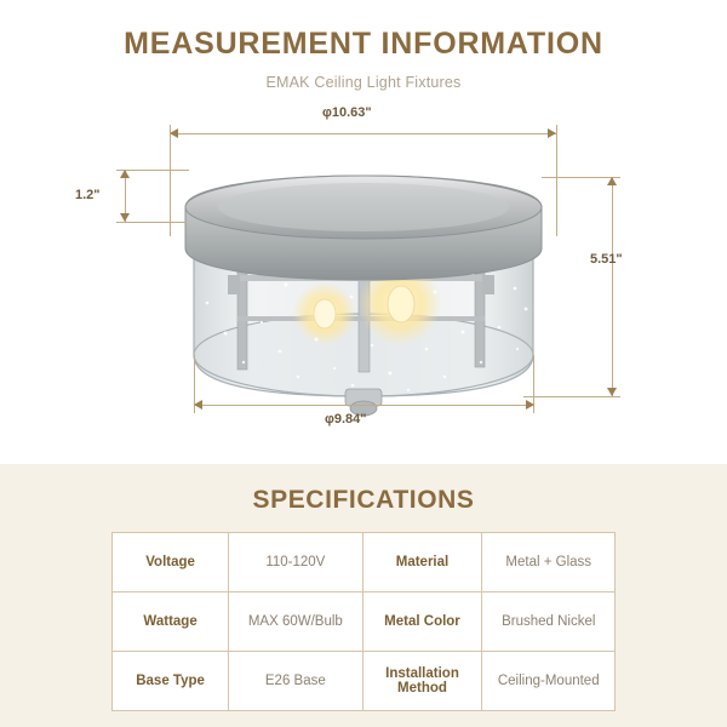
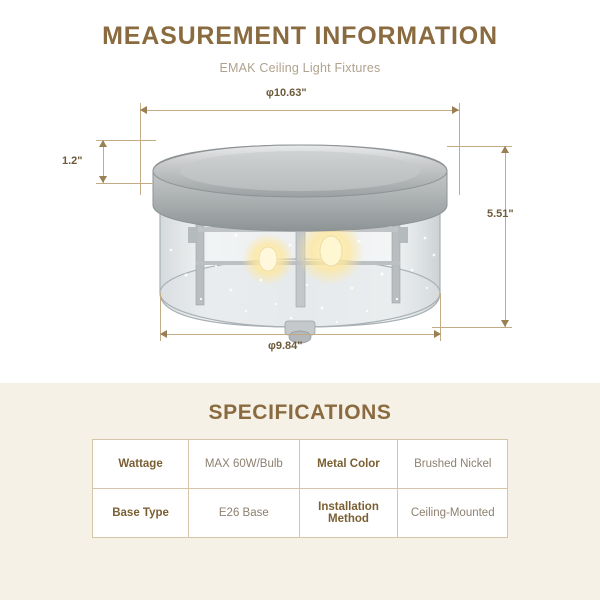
  MEASUREMENT INFORMATION
  EMAK Ceiling Light Fixtures
  φ10.63"
  1.2"
  5.51"
  φ9.84"
  SPECIFICATIONS
- Voltage	110-120V	Material	Metal + Glass
  Wattage	MAX 60W/Bulb	Metal Color	Brushed Nickel
  Base Type	E26 Base	Installation Method	Ceiling-Mounted
